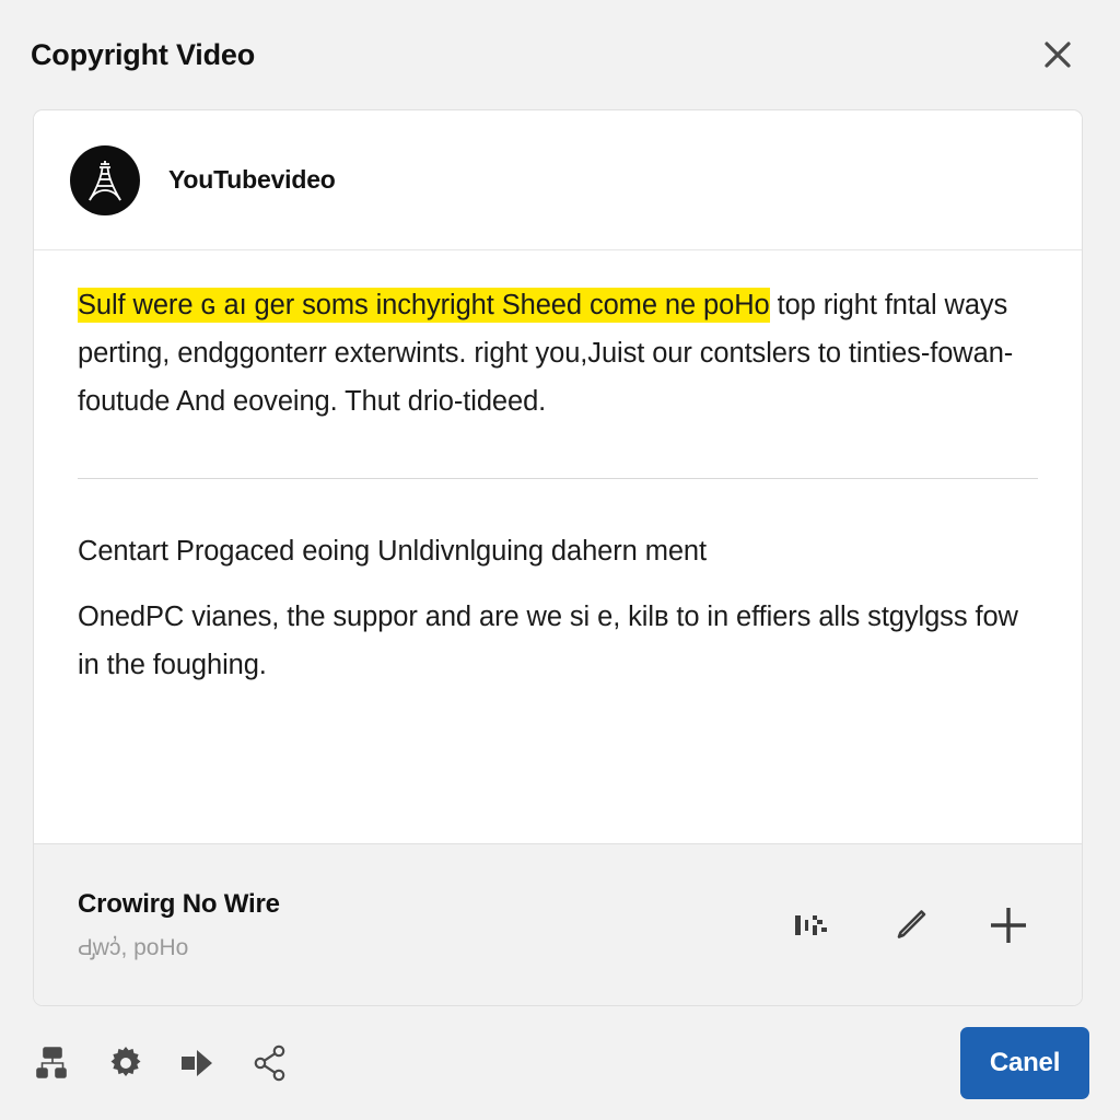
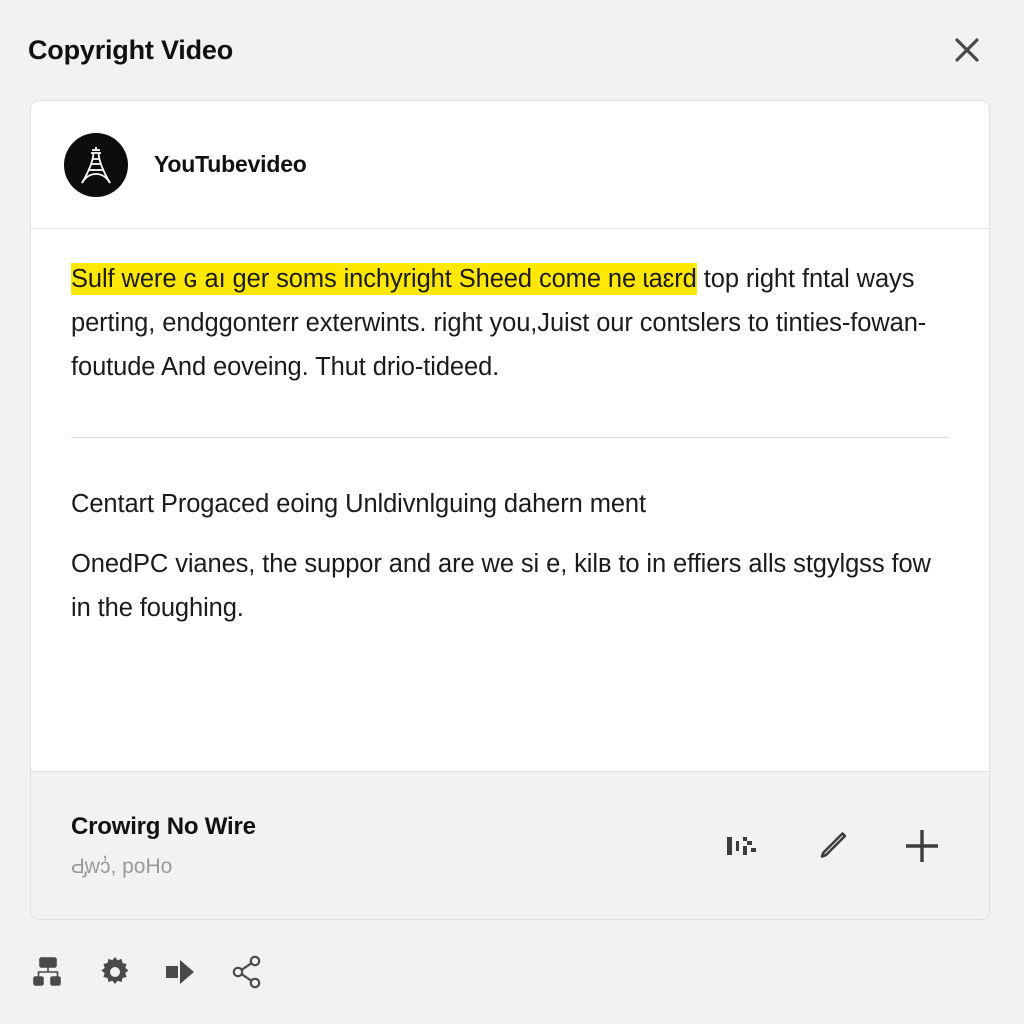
  Copyright Video
  YouTubevideo
- Sulf were ɢ aı ger soms inchyright Sheed come ne poНo top right fntal ways perting, endggonterr exterwints. right you,Juist our contslers to tinties-fowan-foutude And eoveing. Thut drio-tideed.
+ Sulf were ɢ aı ger soms inchyright Sheed come ne ɩaɛrd top right fntal ways perting, endggonterr exterwints. right you,Juist our contslers to tinties-fowan-foutude And eoveing. Thut drio-tideed.
  Centart Progaced eoing Unldivnlguing dahern ment
  OnedPC vianes, the suppor and are we si e, kilʙ to in effiers alls stgylgss fow in the foughing.
  Crowirg No Wire
  Ԁ̡wɔ̓, poНo
- Canel
